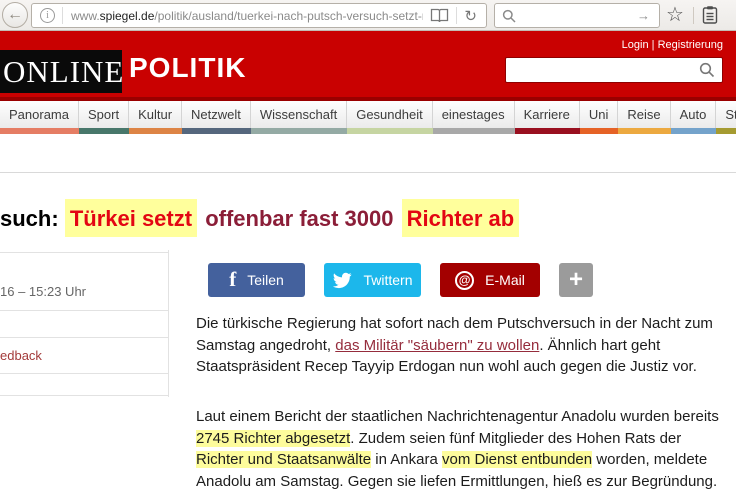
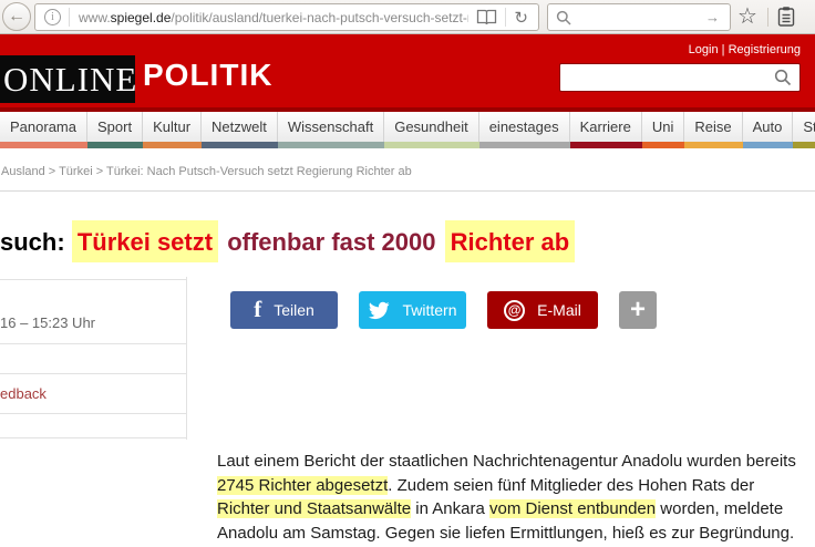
  ←
  i
  www.spiegel.de/politik/ausland/tuerkei-nach-putsch-versuch-setzt-
  ↻
  →
  ☆
  ONLINE
  POLITIK
  Login | Registrierung
  Panorama
  Sport
  Kultur
  Netzwelt
  Wissenschaft
  Gesundheit
  einestages
  Karriere
  Uni
  Reise
  Auto
+ Ausland > Türkei > Türkei: Nach Putsch-Versuch setzt Regierung Richter ab
- such: Türkei setzt offenbar fast 3000 Richter ab
+ such: Türkei setzt offenbar fast 2000 Richter ab
  16 – 15:23 Uhr
  edback
  f
  Teilen
  Twittern
  @
  E-Mail
  +
- Die türkische Regierung hat sofort nach dem Putschversuch in der Nacht zum Samstag angedroht, das Militär "säubern" zu wollen. Ähnlich hart geht Staatspräsident Recep Tayyip Erdogan nun wohl auch gegen die Justiz vor.
  Laut einem Bericht der staatlichen Nachrichtenagentur Anadolu wurden bereits 2745 Richter abgesetzt. Zudem seien fünf Mitglieder des Hohen Rats der Richter und Staatsanwälte in Ankara vom Dienst entbunden worden, meldete Anadolu am Samstag. Gegen sie liefen Ermittlungen, hieß es zur Begründung.
